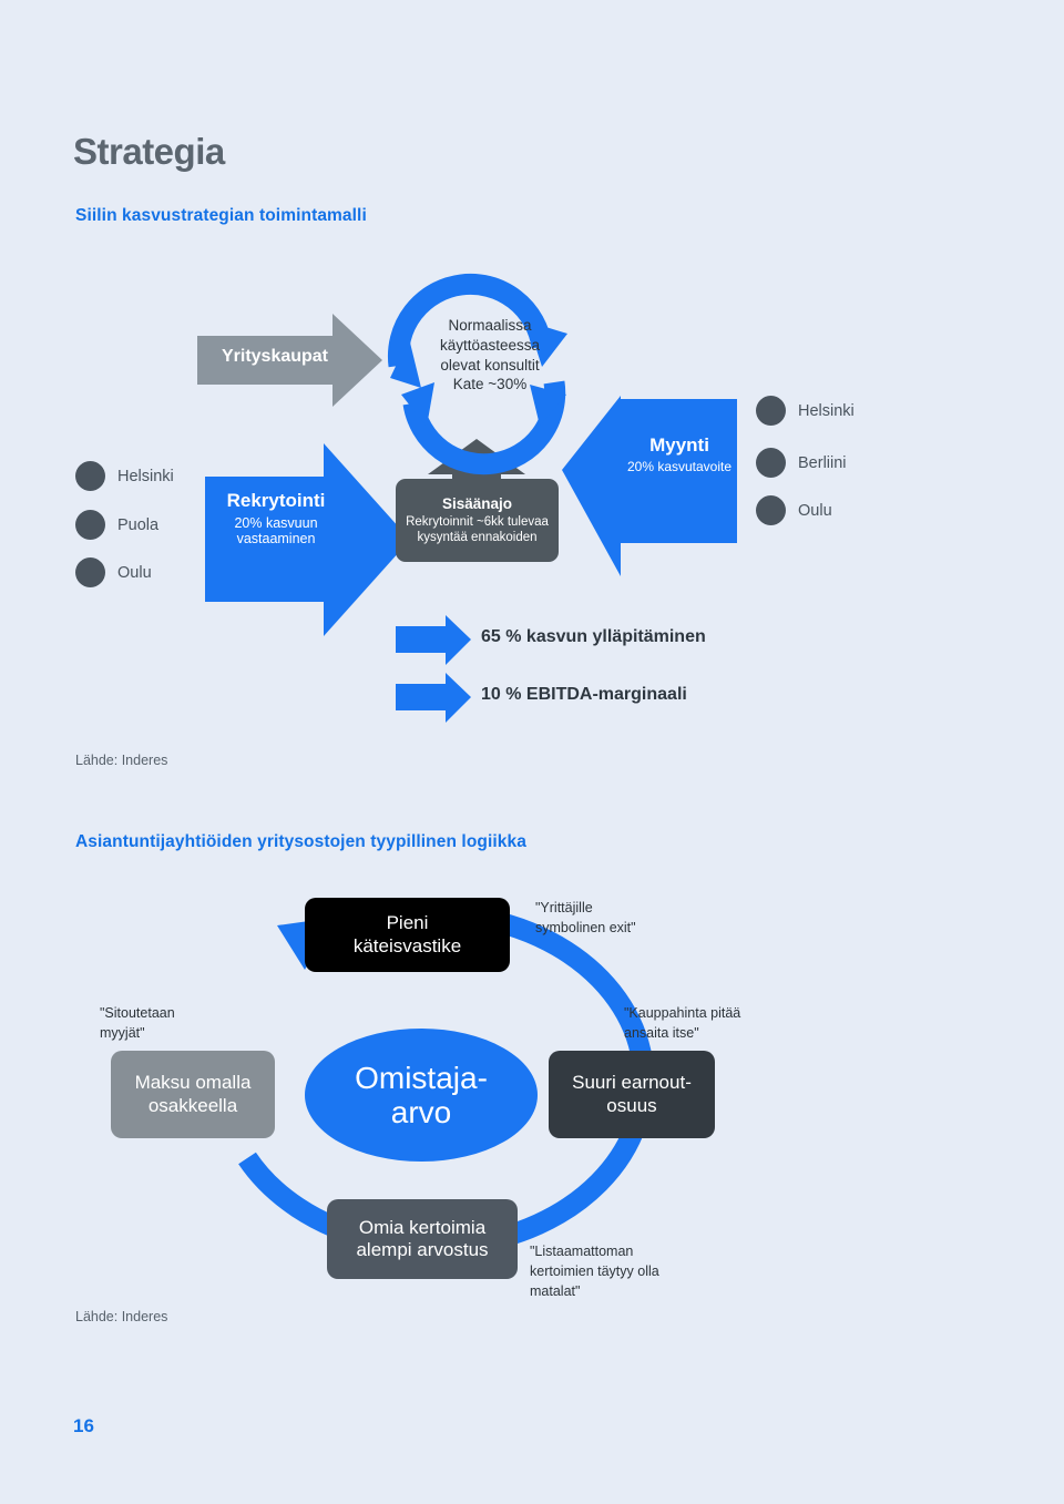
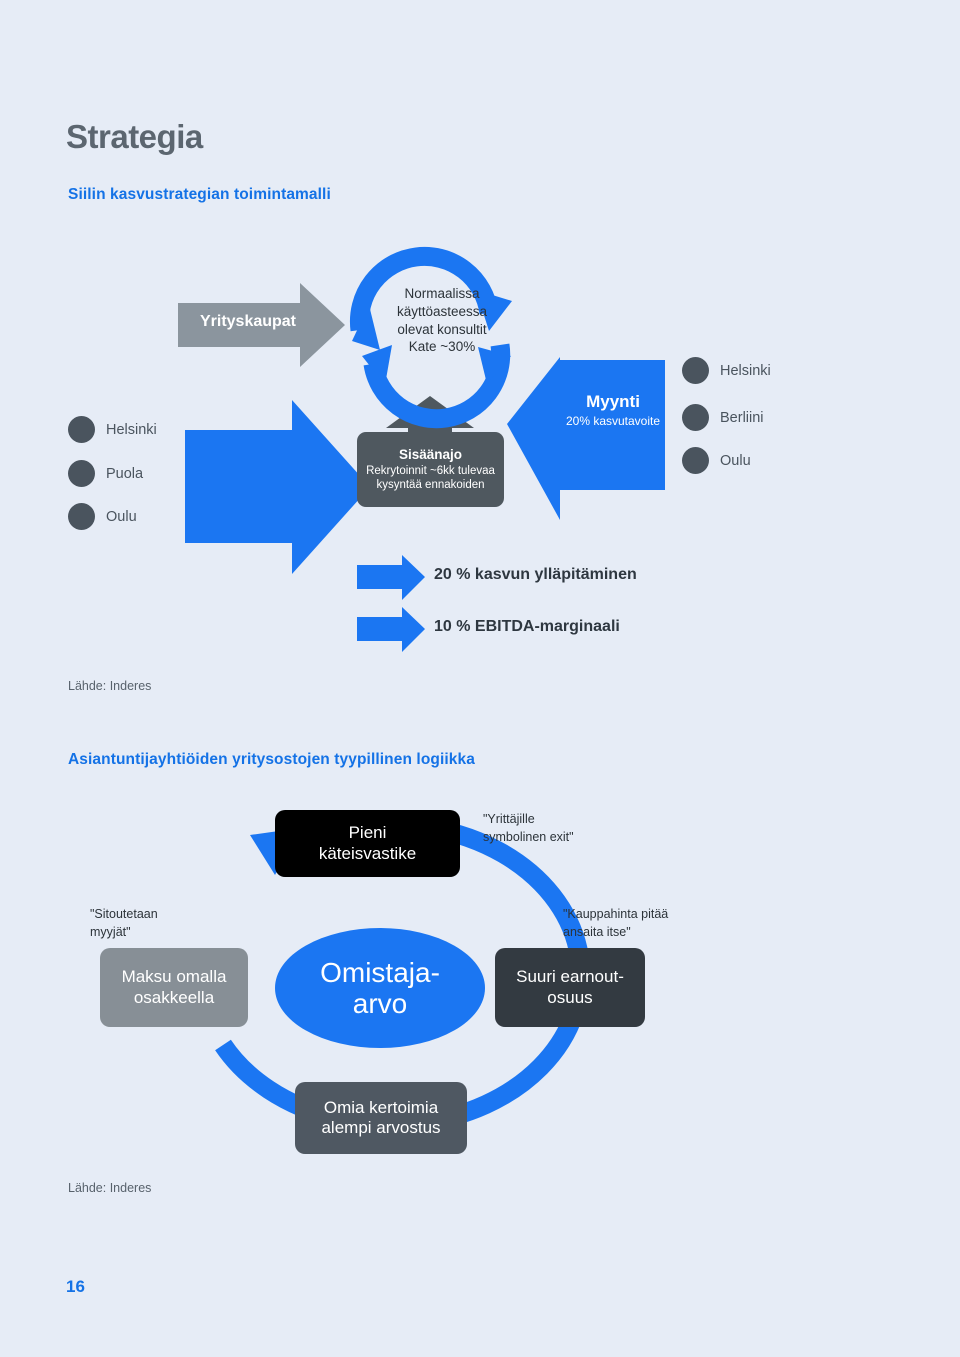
  Strategia
  Siilin kasvustrategian toimintamalli
  Yrityskaupat
- Rekrytointi
- 20% kasvuun
- vastaaminen
  Myynti
  20% kasvutavoite
  Normaalissa
  käyttöasteessa
  olevat konsultit
  Kate ~30%
  Sisäänajo
  Rekrytoinnit ~6kk tulevaa
  kysyntää ennakoiden
  Helsinki
  Puola
  Oulu
  Helsinki
  Berliini
  Oulu
- 65 % kasvun ylläpitäminen
+ 20 % kasvun ylläpitäminen
  10 % EBITDA-marginaali
  Lähde: Inderes
  Asiantuntijayhtiöiden yritysostojen tyypillinen logiikka
  Omistaja-
  arvo
  Pieni
  käteisvastike
  Suuri earnout-
  osuus
  Omia kertoimia
  alempi arvostus
  Maksu omalla
  osakkeella
  "Yrittäjille
  symbolinen exit"
  "Kauppahinta pitää
  ansaita itse"
- "Listaamattoman
- kertoimien täytyy olla
- matalat"
  "Sitoutetaan
  myyjät"
  Lähde: Inderes
  16
